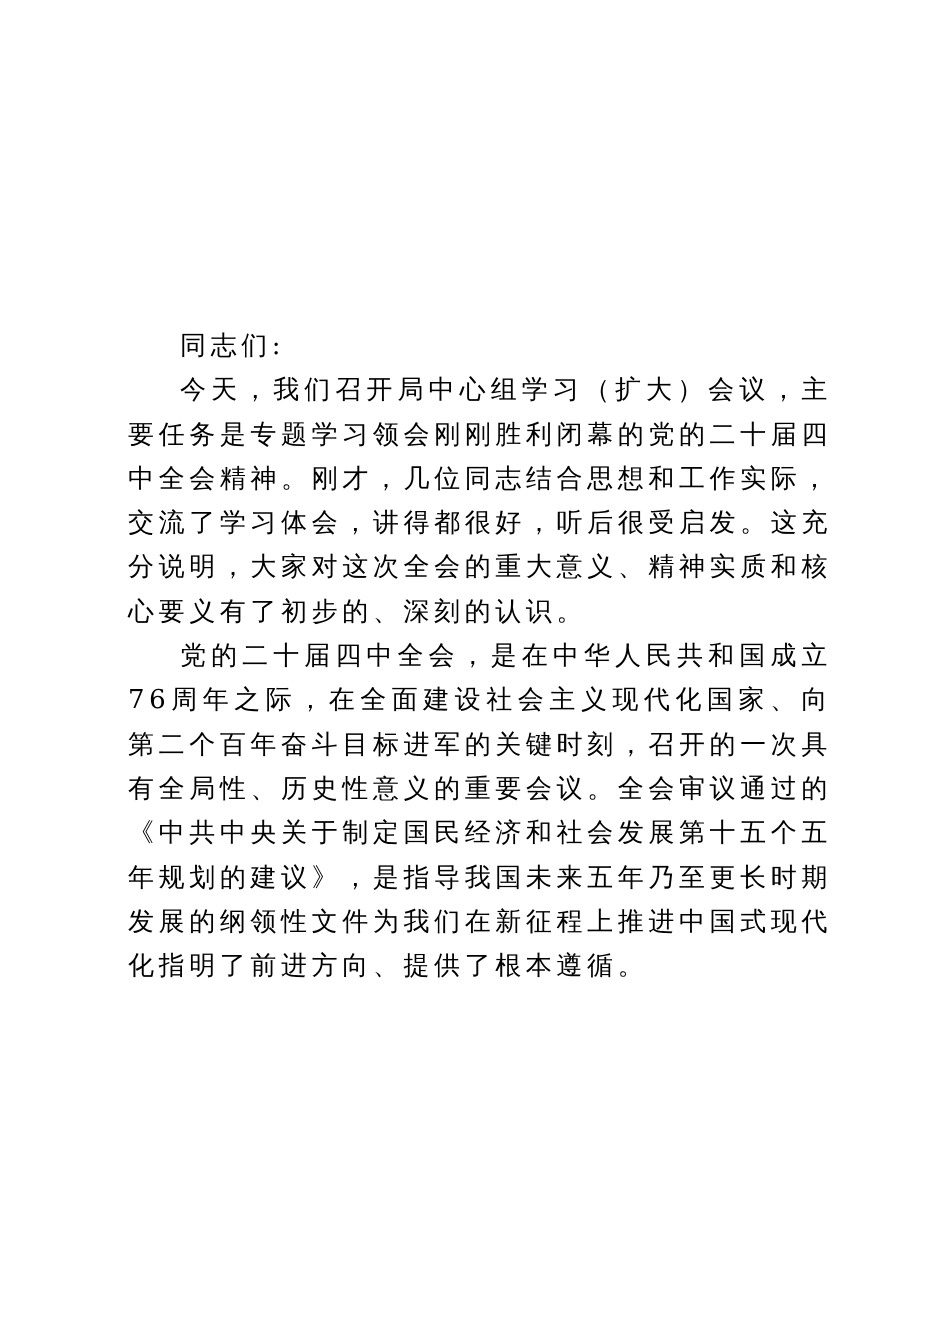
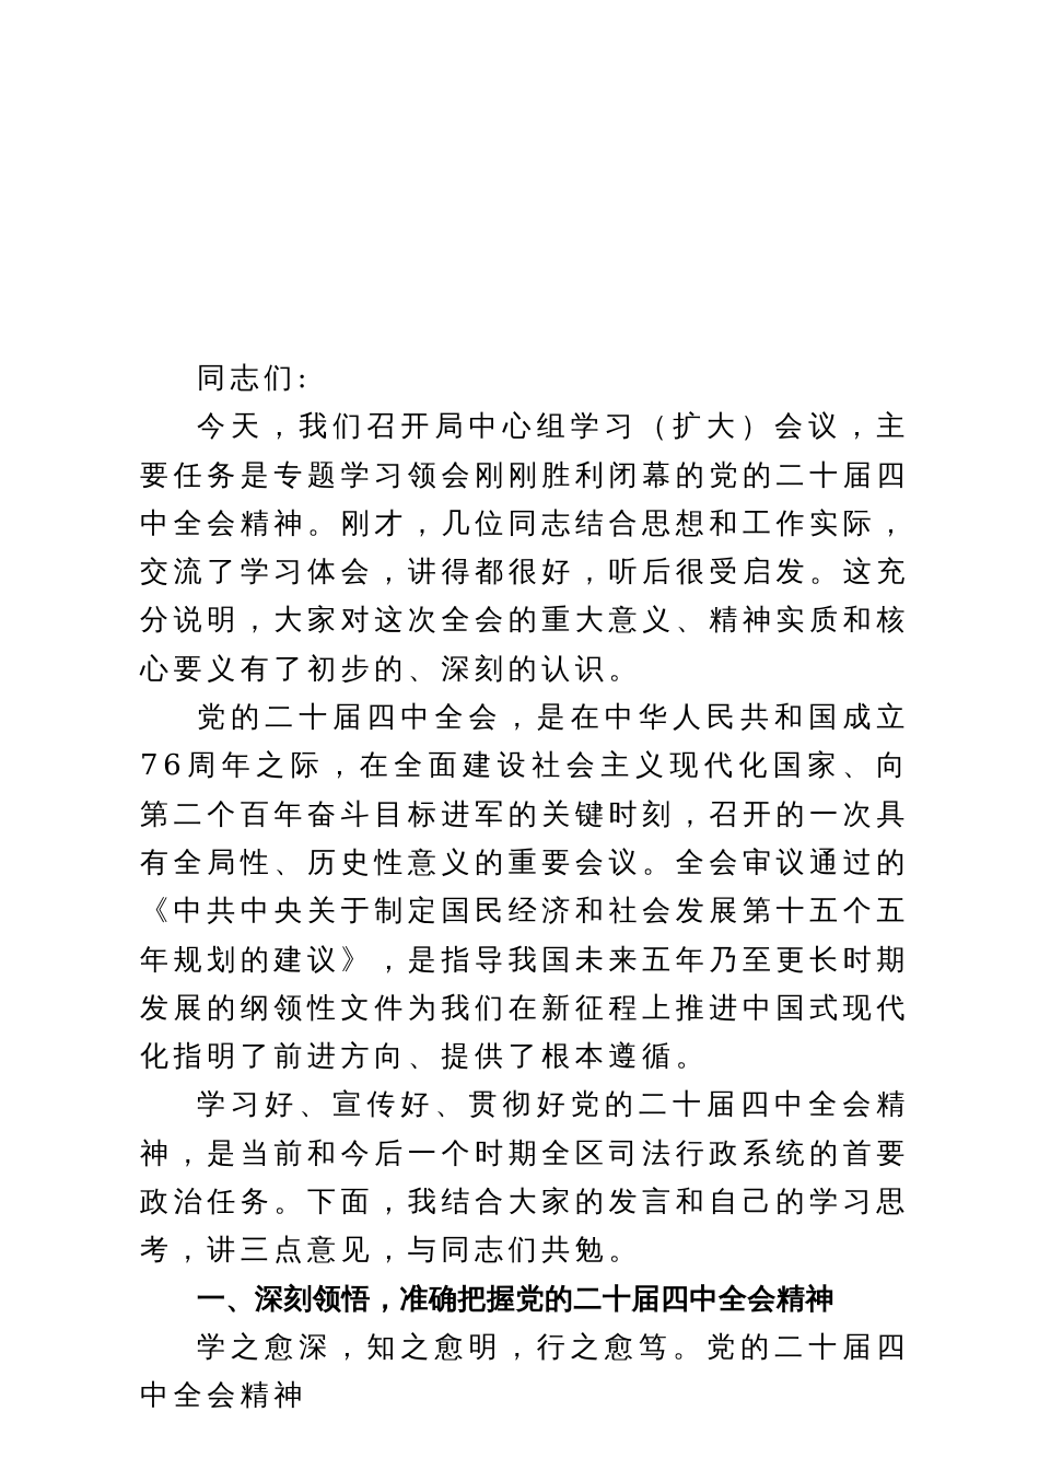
  同志们:
  今天，我们召开局中心组学习（扩大）会议，主要任务是专题学习领会刚刚胜利闭幕的党的二十届四中全会精神。刚才，几位同志结合思想和工作实际，交流了学习体会，讲得都很好，听后很受启发。这充分说明，大家对这次全会的重大意义、精神实质和核心要义有了初步的、深刻的认识。
  党的二十届四中全会，是在中华人民共和国成立76周年之际，在全面建设社会主义现代化国家、向第二个百年奋斗目标进军的关键时刻，召开的一次具有全局性、历史性意义的重要会议。全会审议通过的《中共中央关于制定国民经济和社会发展第十五个五年规划的建议》，是指导我国未来五年乃至更长时期发展的纲领性文件为我们在新征程上推进中国式现代化指明了前进方向、提供了根本遵循。
+ 学习好、宣传好、贯彻好党的二十届四中全会精神，是当前和今后一个时期全区司法行政系统的首要政治任务。下面，我结合大家的发言和自己的学习思考，讲三点意见，与同志们共勉。
+ 一、深刻领悟，准确把握党的二十届四中全会精神
+ 学之愈深，知之愈明，行之愈笃。党的二十届四中全会精神
